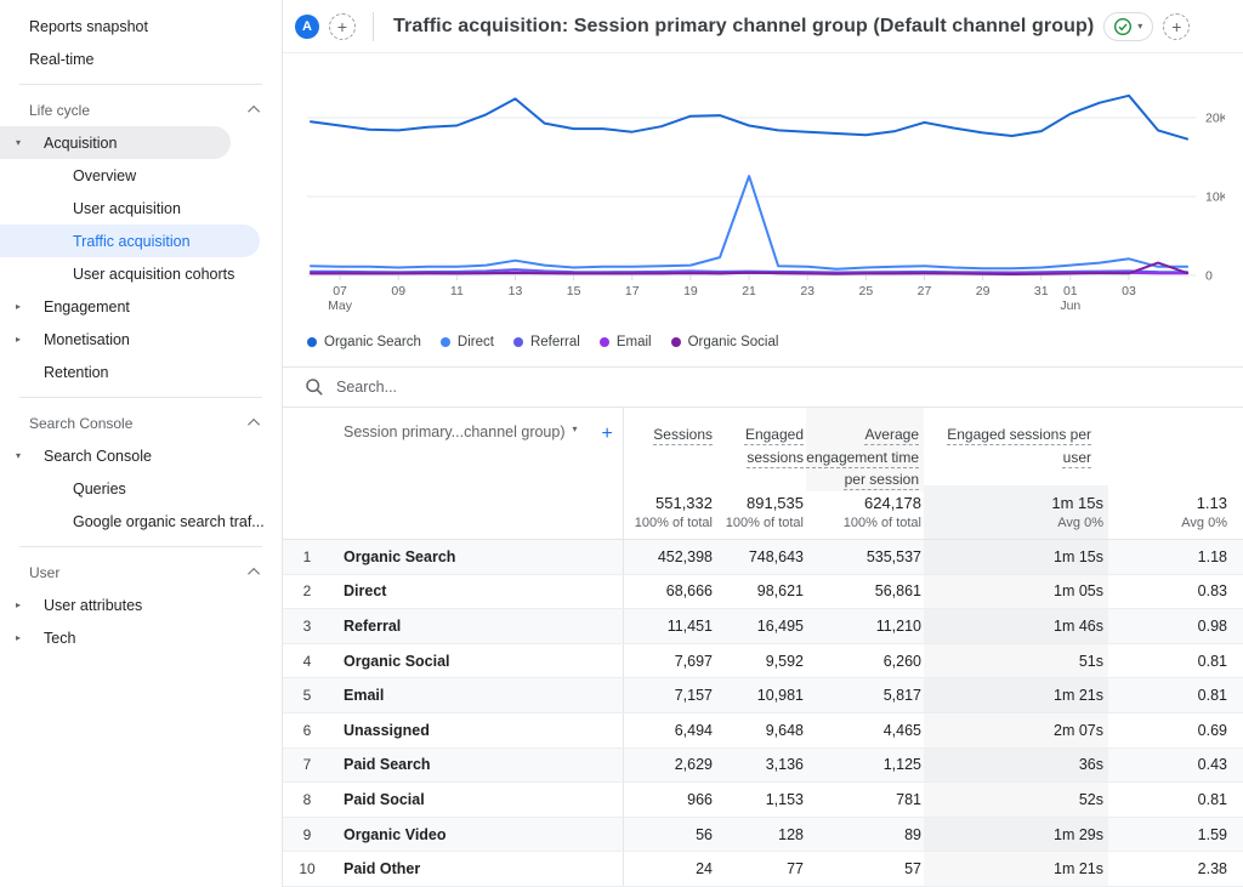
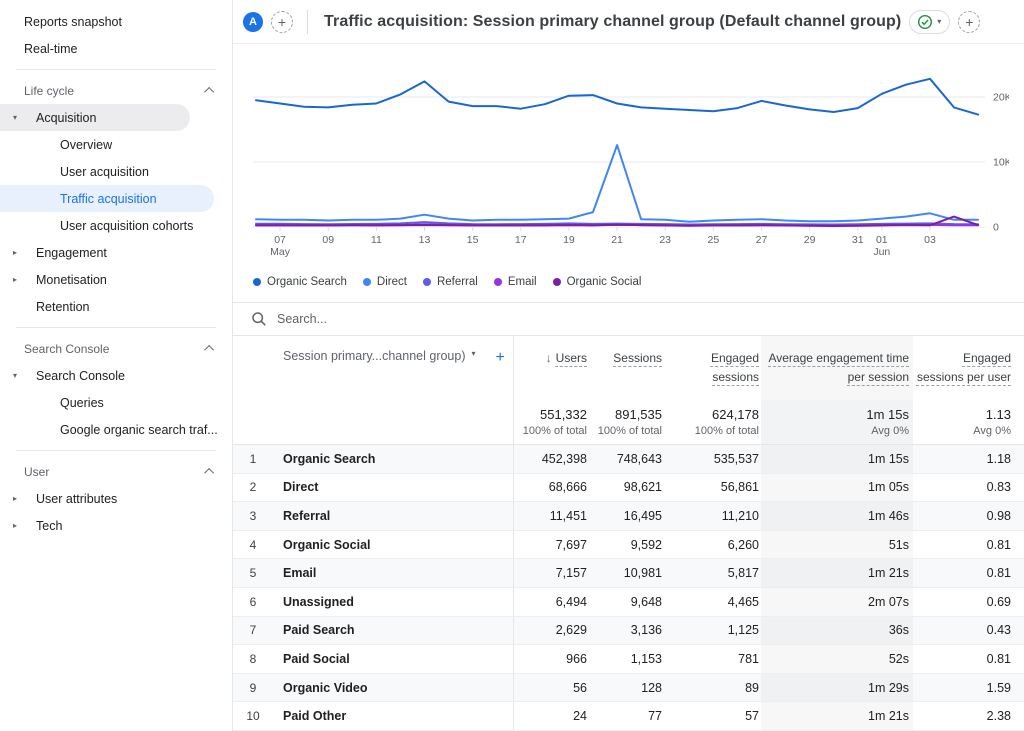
  Reports snapshot
  Real-time
  Life cycle
  ▾
  Acquisition
  Overview
  User acquisition
  Traffic acquisition
  User acquisition cohorts
  ▸
  Engagement
  ▸
  Monetisation
  Retention
  Search Console
  ▾
  Search Console
  Queries
  Google organic search traf...
  User
  ▸
  User attributes
  ▸
  Tech
  A
  +
  Traffic acquisition: Session primary channel group (Default channel group)
  ▾
  +
  20K
  10K
  0
  07
  May
  09
  11
  13
  15
  17
  19
  21
  23
  25
  27
  29
  31
  01
  Jun
  03
  Organic Search
  Direct
  Referral
  Email
  Organic Social
  Search...
  Session primary...channel group)
  ▾
  +
+ ↓ Users
  Sessions
  Engaged sessions
  Average engagement time per session
  Engaged sessions per user
  551,332
  100% of total
  891,535
  100% of total
  624,178
  100% of total
  1m 15s
  Avg 0%
  1.13
  Avg 0%
  1
  Organic Search
  452,398
  748,643
  535,537
  1m 15s
  1.18
  2
  Direct
  68,666
  98,621
  56,861
  1m 05s
  0.83
  3
  Referral
  11,451
  16,495
  11,210
  1m 46s
  0.98
  4
  Organic Social
  7,697
  9,592
  6,260
  51s
  0.81
  5
  Email
  7,157
  10,981
  5,817
  1m 21s
  0.81
  6
  Unassigned
  6,494
  9,648
  4,465
  2m 07s
  0.69
  7
  Paid Search
  2,629
  3,136
  1,125
  36s
  0.43
  8
  Paid Social
  966
  1,153
  781
  52s
  0.81
  9
  Organic Video
  56
  128
  89
  1m 29s
  1.59
  10
  Paid Other
  24
  77
  57
  1m 21s
  2.38
